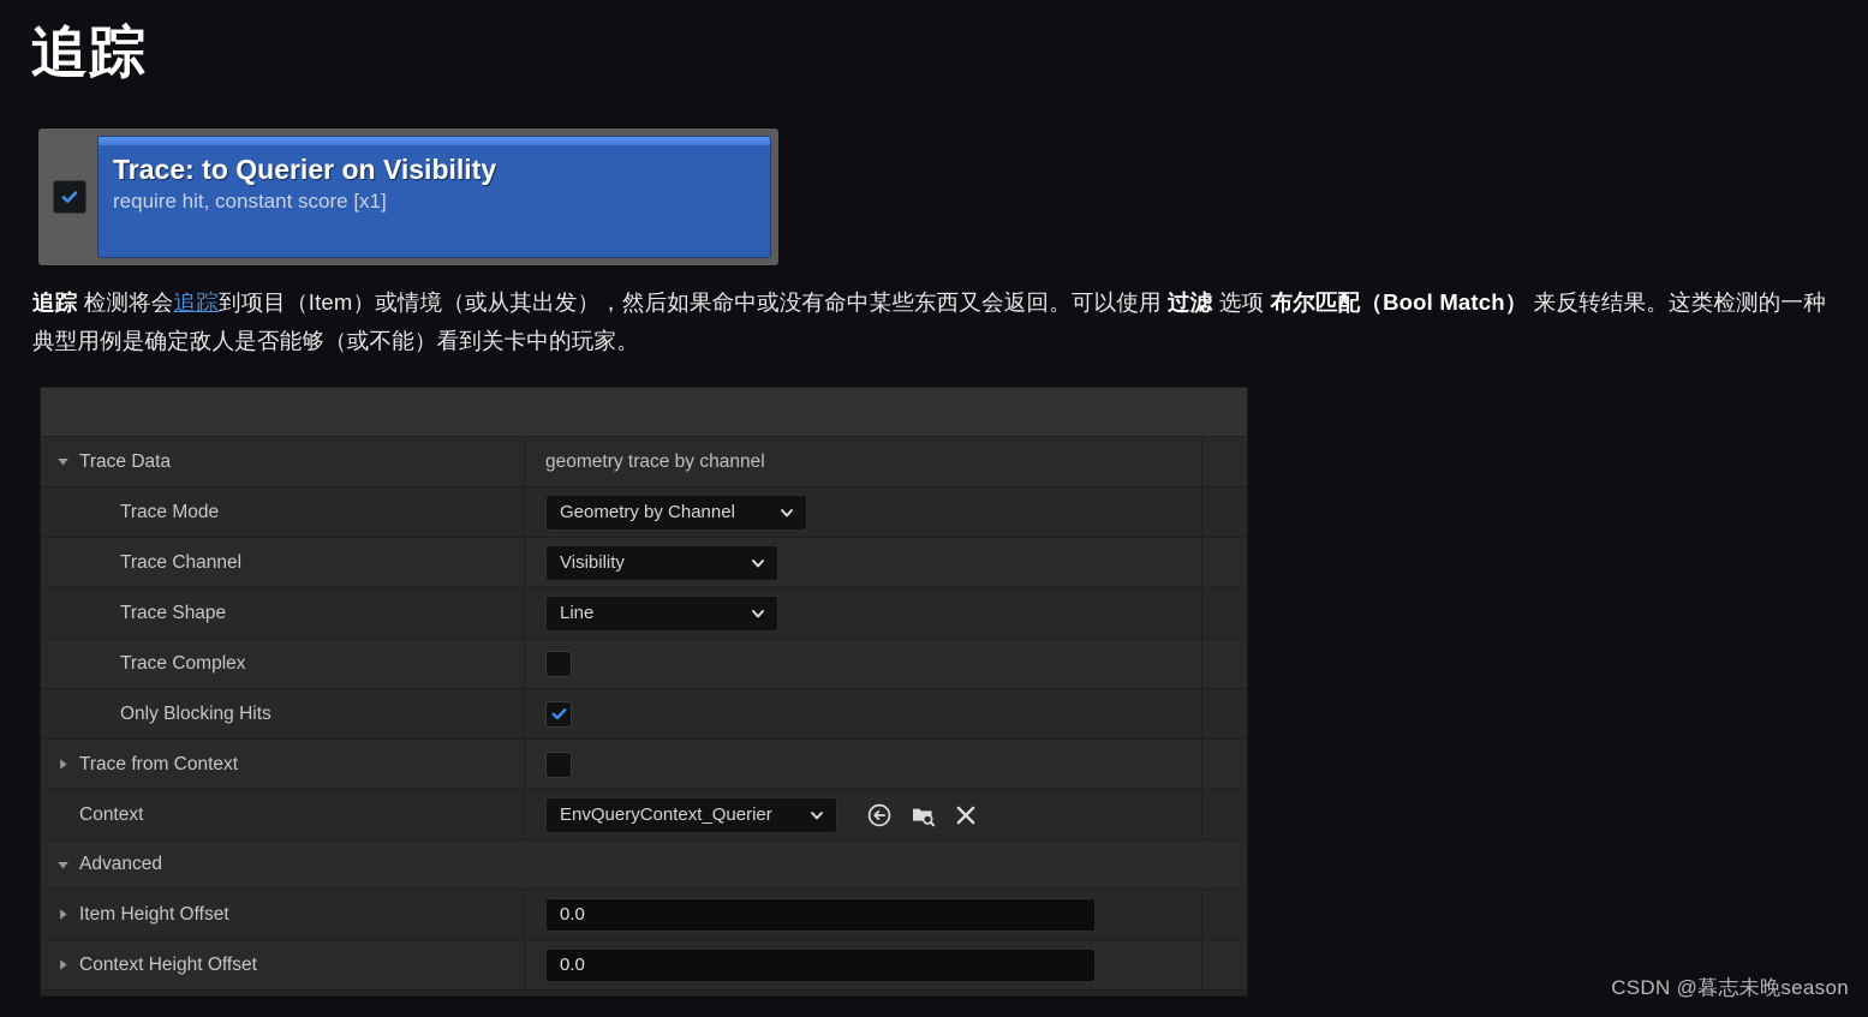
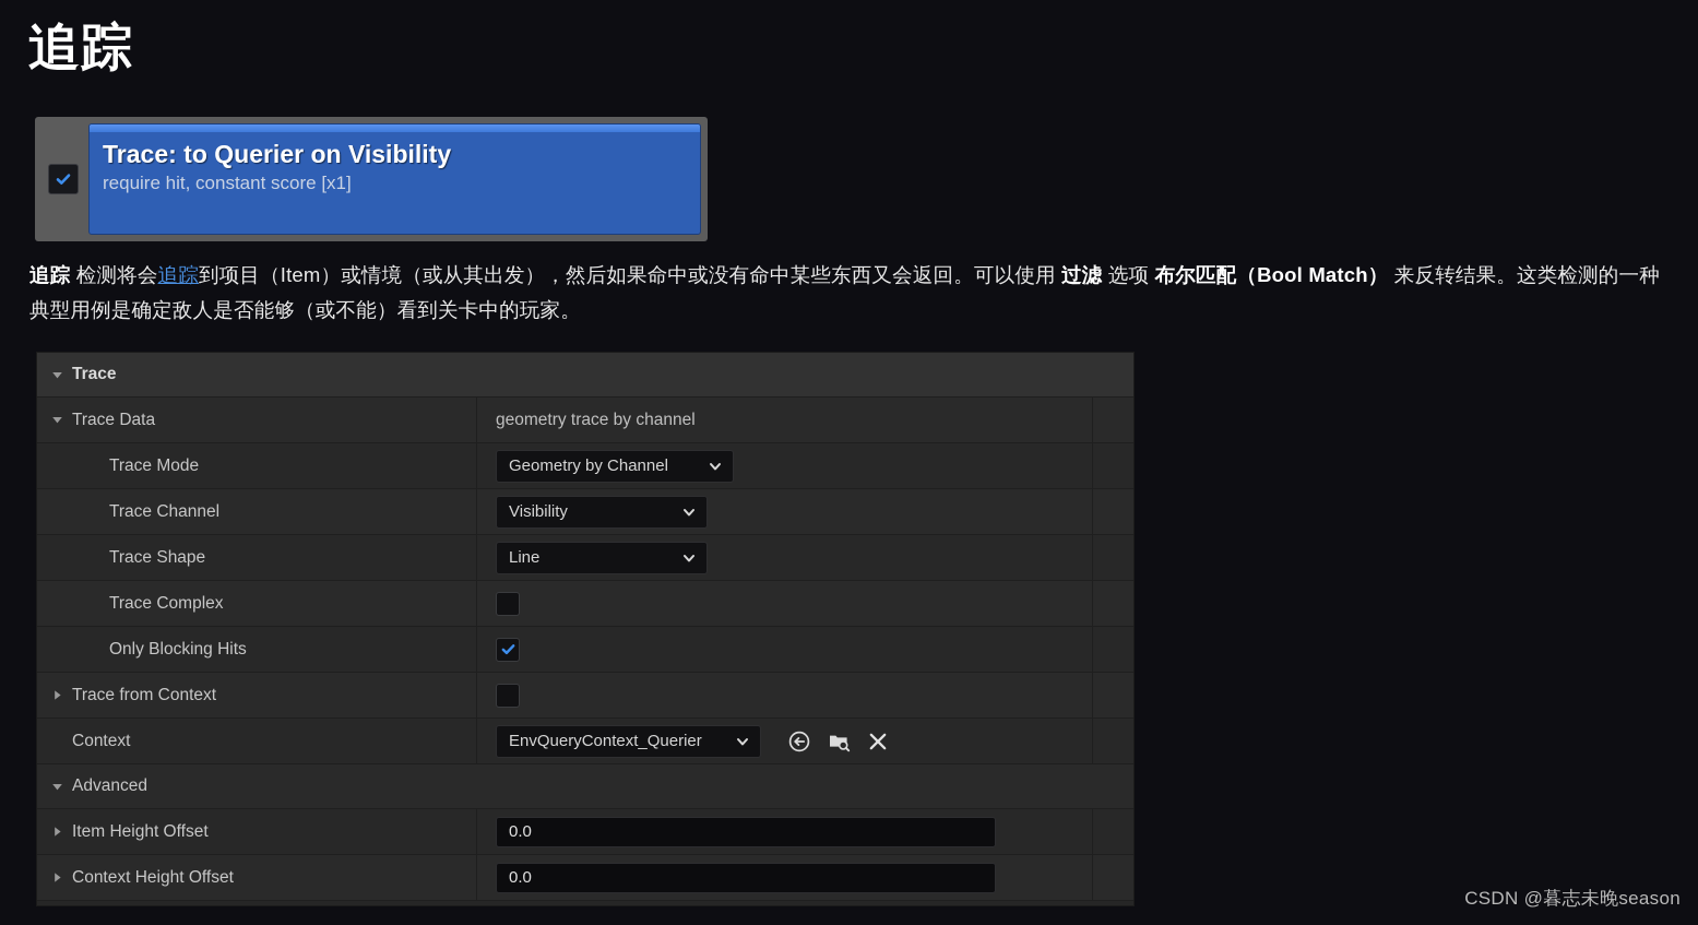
  追踪
  Trace: to Querier on Visibility
  require hit, constant score [x1]
  追踪 检测将会追踪到项目（Item）或情境（或从其出发），然后如果命中或没有命中某些东西又会返回。可以使用 过滤 选项 布尔匹配（Bool Match） 来反转结果。这类检测的一种典型用例是确定敌人是否能够（或不能）看到关卡中的玩家。
+ Trace
  Trace Data
  geometry trace by channel
  Trace Mode
  Geometry by Channel
  Trace Channel
  Visibility
  Trace Shape
  Line
  Trace Complex
  Only Blocking Hits
  Trace from Context
  Context
  EnvQueryContext_Querier
  Advanced
  Item Height Offset
  0.0
  Context Height Offset
  0.0
  CSDN @暮志未晚season
